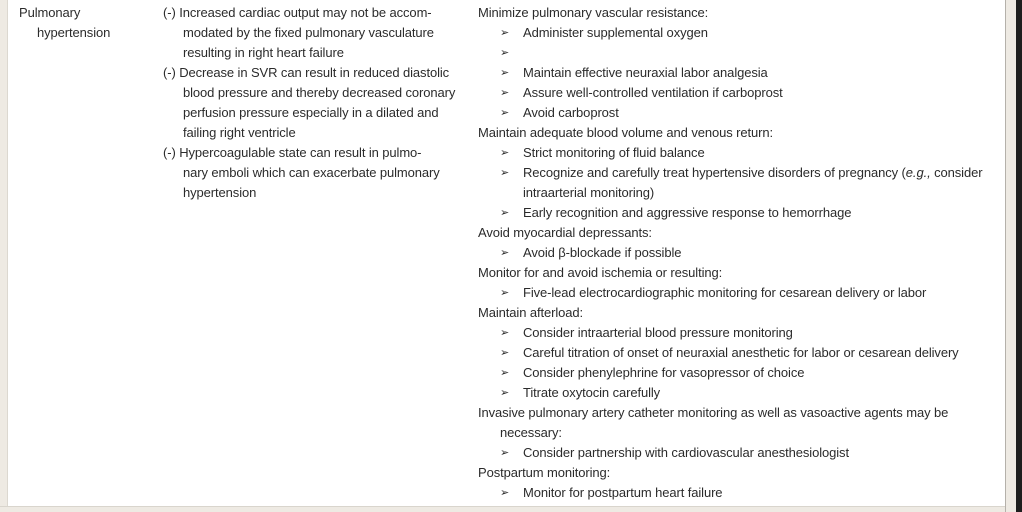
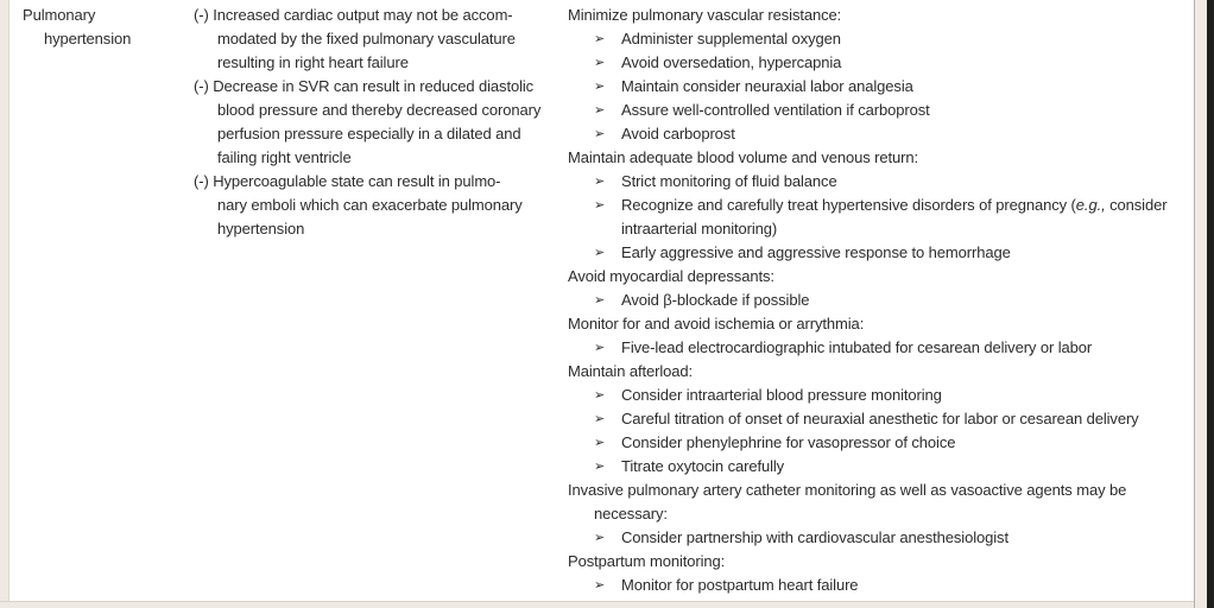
  Pulmonary
  hypertension
  (-) Increased cardiac output may not be accom-
  modated by the fixed pulmonary vasculature
  resulting in right heart failure
  (-) Decrease in SVR can result in reduced diastolic
  blood pressure and thereby decreased coronary
  perfusion pressure especially in a dilated and
  failing right ventricle
  (-) Hypercoagulable state can result in pulmo-
  nary emboli which can exacerbate pulmonary
  hypertension
  Minimize pulmonary vascular resistance:
  ➢
  Administer supplemental oxygen
  ➢
+ Avoid oversedation, hypercapnia
  ➢
- Maintain effective neuraxial labor analgesia
+ Maintain consider neuraxial labor analgesia
  ➢
  Assure well-controlled ventilation if carboprost
  ➢
  Avoid carboprost
  Maintain adequate blood volume and venous return:
  ➢
  Strict monitoring of fluid balance
  ➢
  Recognize and carefully treat hypertensive disorders of pregnancy (e.g., consider
  intraarterial monitoring)
  ➢
- Early recognition and aggressive response to hemorrhage
+ Early aggressive and aggressive response to hemorrhage
  Avoid myocardial depressants:
  ➢
  Avoid β-blockade if possible
- Monitor for and avoid ischemia or resulting:
+ Monitor for and avoid ischemia or arrythmia:
  ➢
- Five-lead electrocardiographic monitoring for cesarean delivery or labor
+ Five-lead electrocardiographic intubated for cesarean delivery or labor
  Maintain afterload:
  ➢
  Consider intraarterial blood pressure monitoring
  ➢
  Careful titration of onset of neuraxial anesthetic for labor or cesarean delivery
  ➢
  Consider phenylephrine for vasopressor of choice
  ➢
  Titrate oxytocin carefully
  Invasive pulmonary artery catheter monitoring as well as vasoactive agents may be
  necessary:
  ➢
  Consider partnership with cardiovascular anesthesiologist
  Postpartum monitoring:
  ➢
  Monitor for postpartum heart failure
